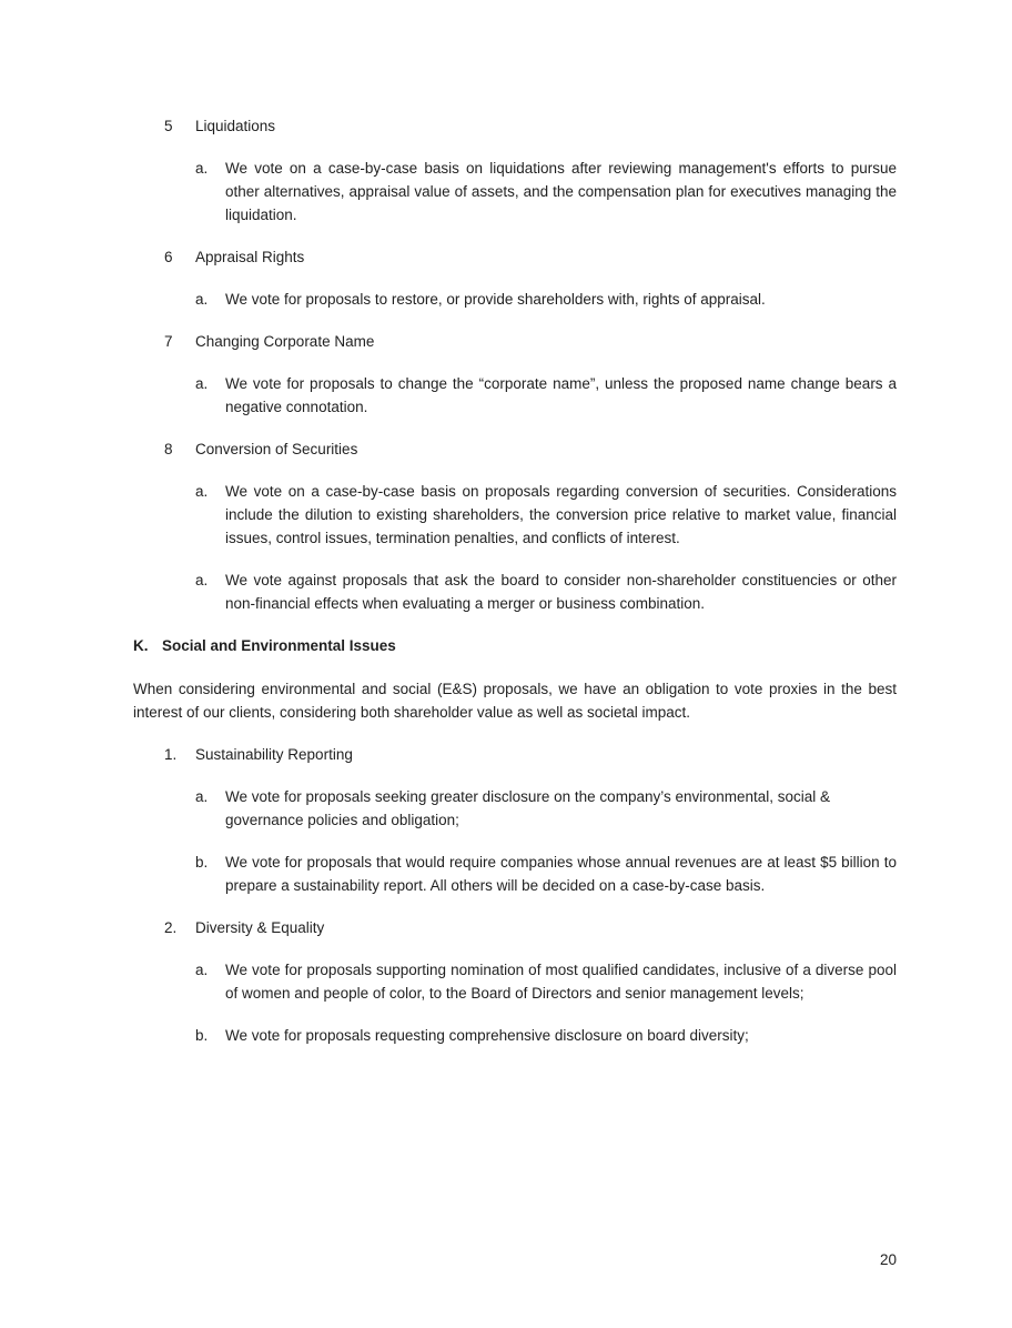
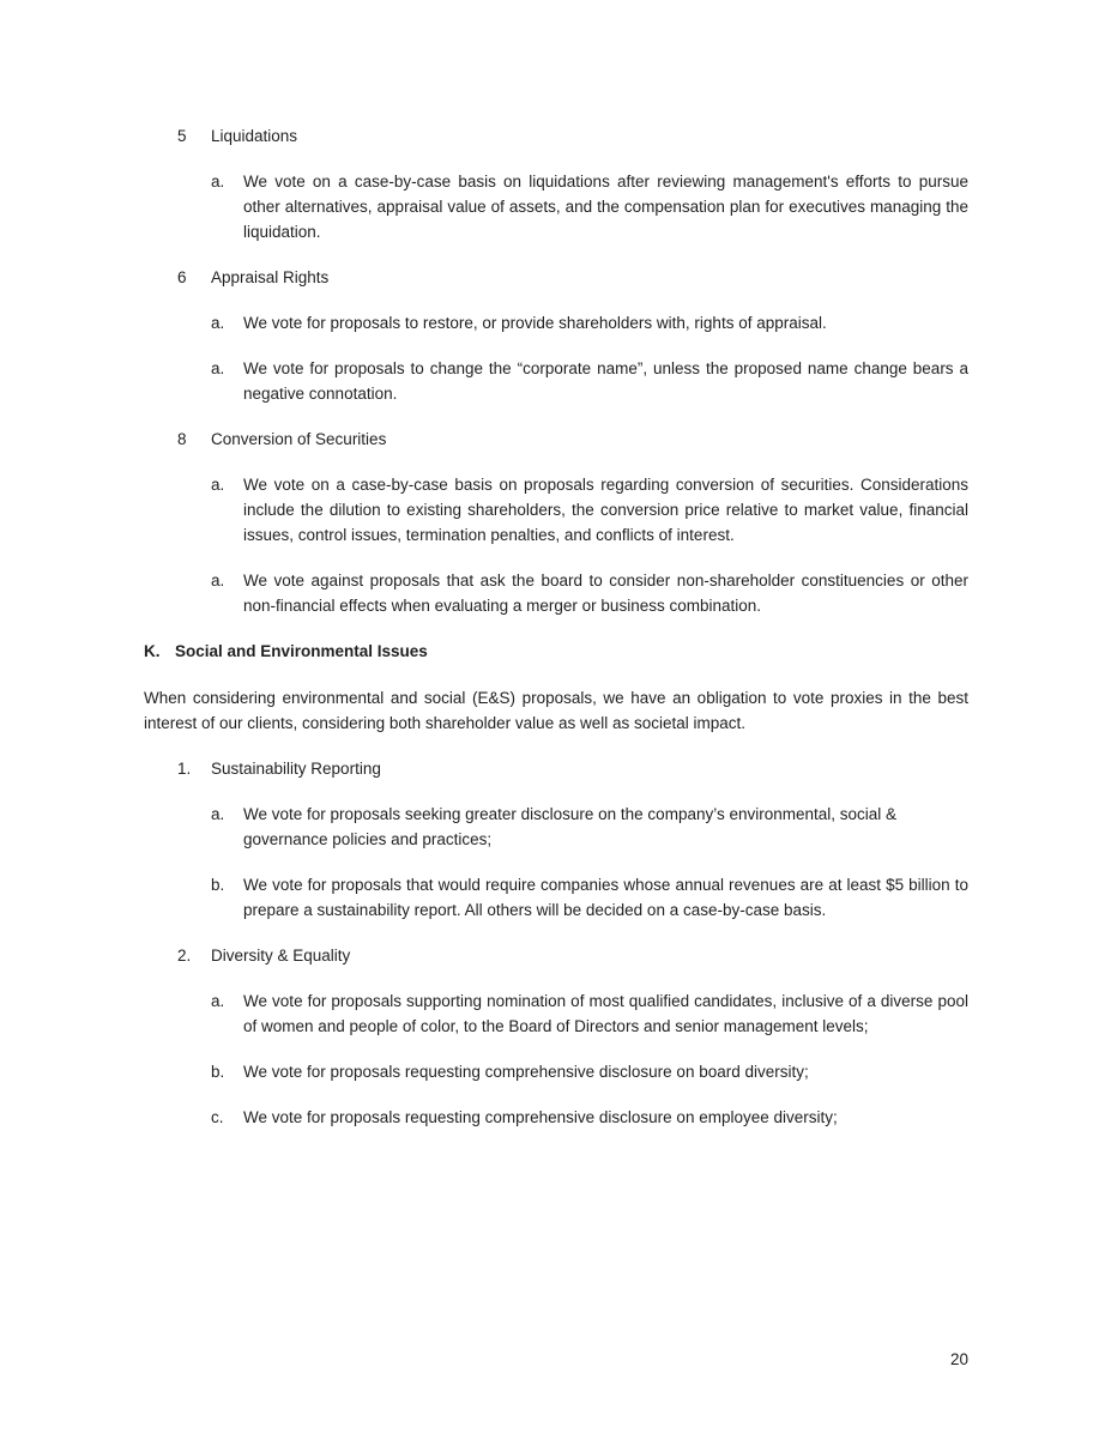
  5
  Liquidations
  a.
  We vote on a case-by-case basis on liquidations after reviewing management's efforts to pursue other alternatives, appraisal value of assets, and the compensation plan for executives managing the liquidation.
  6
  Appraisal Rights
  a.
  We vote for proposals to restore, or provide shareholders with, rights of appraisal.
- 7
- Changing Corporate Name
  a.
  We vote for proposals to change the “corporate name”, unless the proposed name change bears a negative connotation.
  8
  Conversion of Securities
  a.
  We vote on a case-by-case basis on proposals regarding conversion of securities. Considerations include the dilution to existing shareholders, the conversion price relative to market value, financial issues, control issues, termination penalties, and conflicts of interest.
  a.
  We vote against proposals that ask the board to consider non-shareholder constituencies or other non-financial effects when evaluating a merger or business combination.
  K.
  Social and Environmental Issues
  When considering environmental and social (E&S) proposals, we have an obligation to vote proxies in the best interest of our clients, considering both shareholder value as well as societal impact.
  1.
  Sustainability Reporting
  a.
- We vote for proposals seeking greater disclosure on the company’s environmental, social & governance policies and obligation;
+ We vote for proposals seeking greater disclosure on the company’s environmental, social & governance policies and practices;
  b.
  We vote for proposals that would require companies whose annual revenues are at least $5 billion to prepare a sustainability report. All others will be decided on a case-by-case basis.
  2.
  Diversity & Equality
  a.
  We vote for proposals supporting nomination of most qualified candidates, inclusive of a diverse pool of women and people of color, to the Board of Directors and senior management levels;
  b.
  We vote for proposals requesting comprehensive disclosure on board diversity;
+ c.
+ We vote for proposals requesting comprehensive disclosure on employee diversity;
  20
